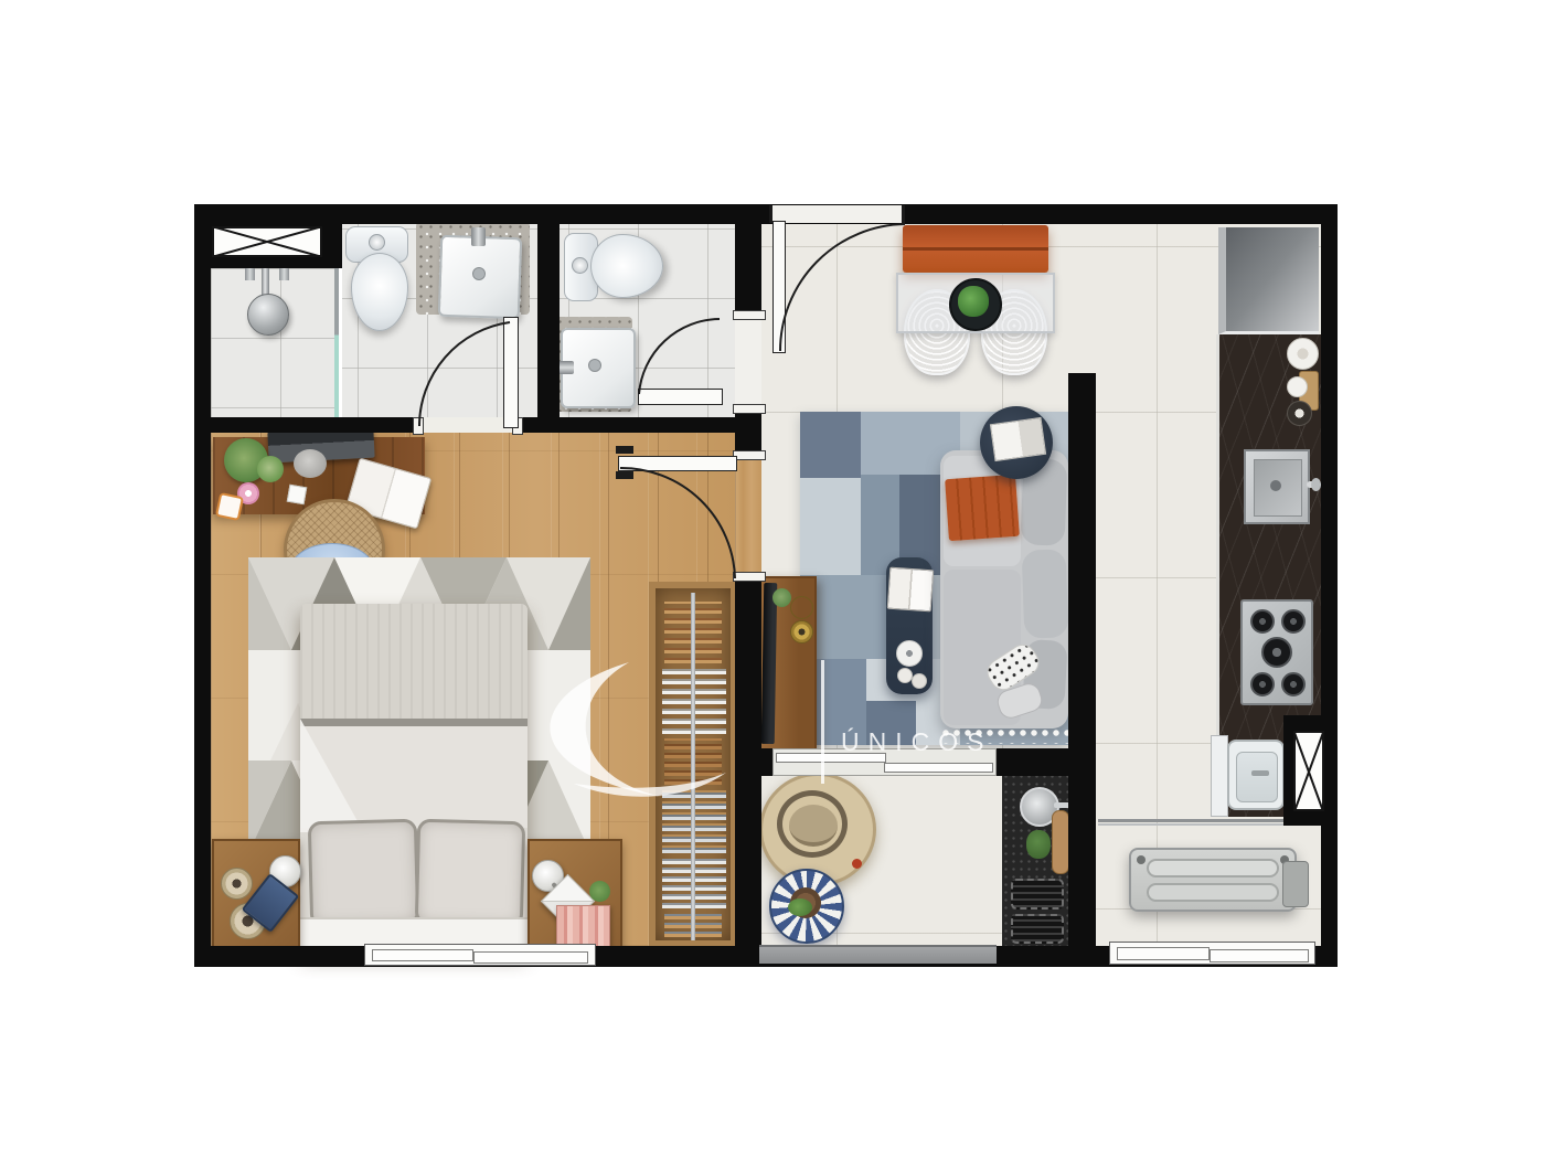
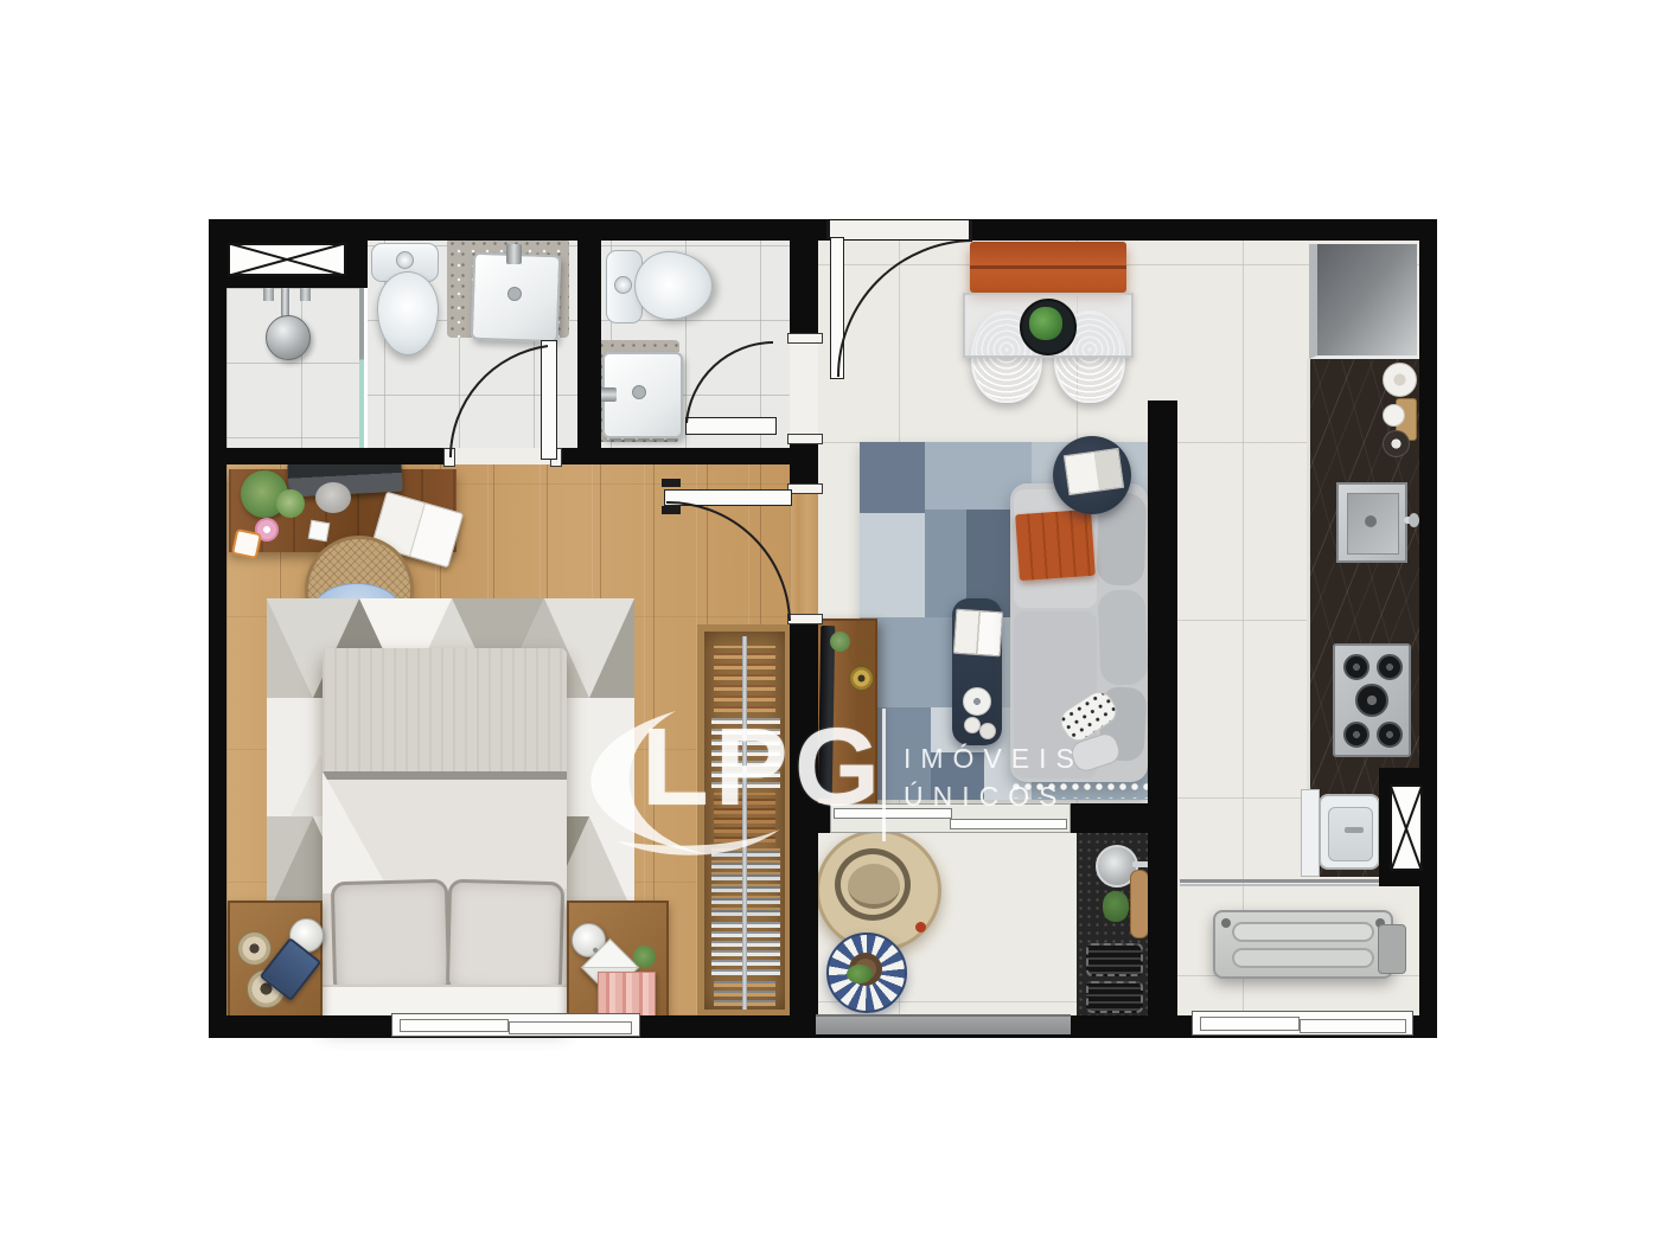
+ LPG
+ IMÓVEIS
  ÚNICOS
